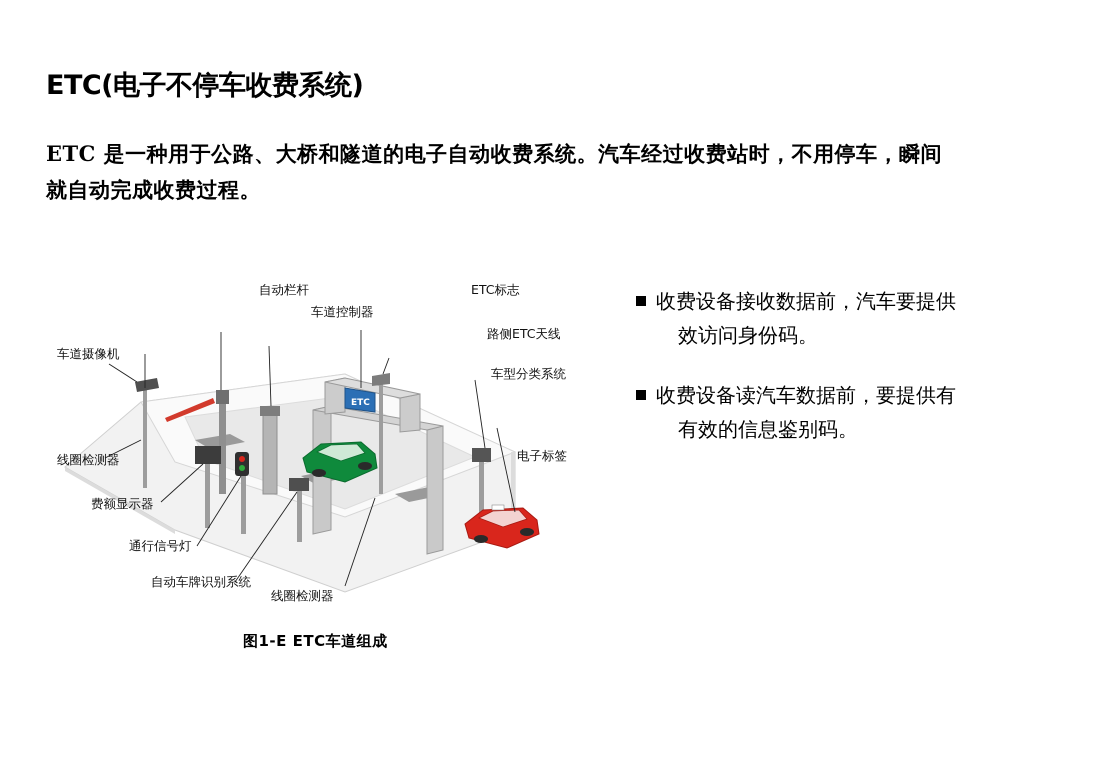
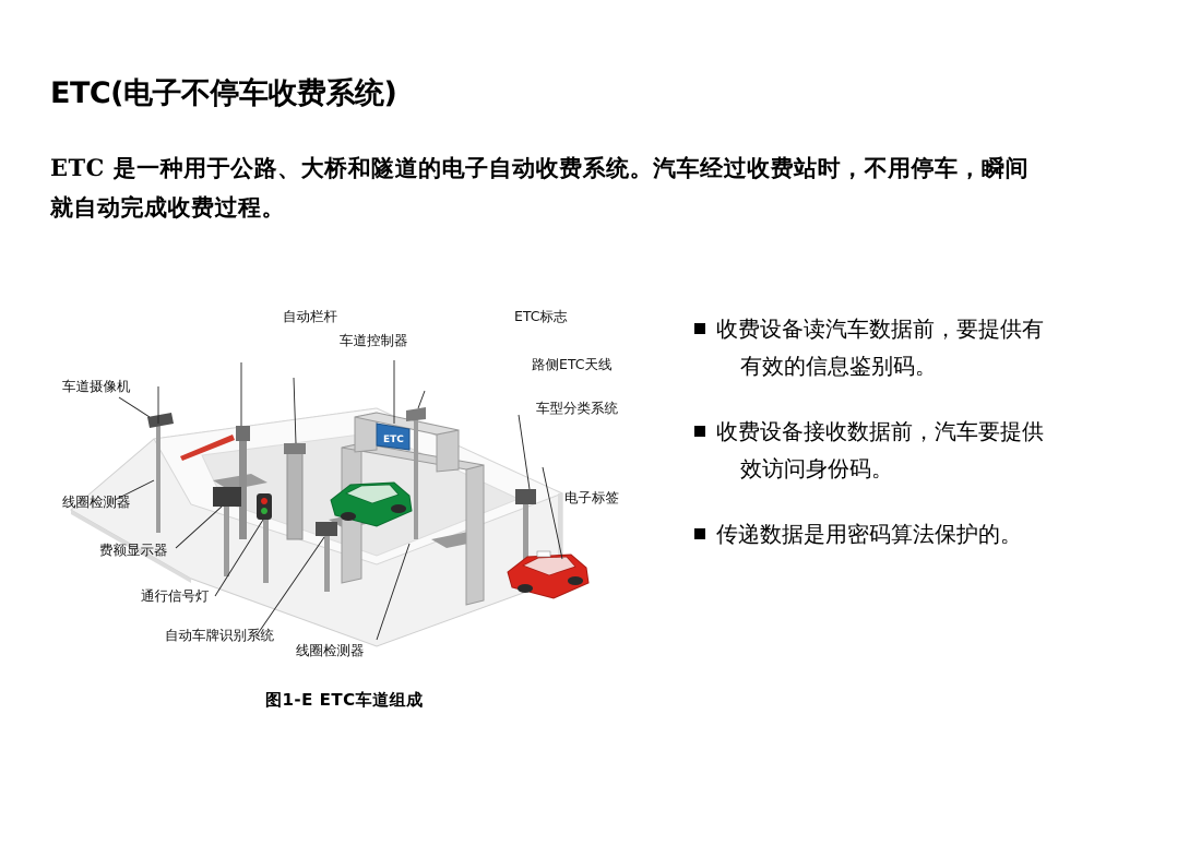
  ETC(电子不停车收费系统)
  ETC 是一种用于公路、大桥和隧道的电子自动收费系统。汽车经过收费站时，不用停车，瞬间
  就自动完成收费过程。
- 收费设备接收数据前，汽车要提供
+ 收费设备读汽车数据前，要提供有
- 效访问身份码。
+ 有效的信息鉴别码。
- 收费设备读汽车数据前，要提供有
+ 收费设备接收数据前，汽车要提供
- 有效的信息鉴别码。
+ 效访问身份码。
+ 传递数据是用密码算法保护的。
  ETC
  车道摄像机
  自动栏杆
  车道控制器
  ETC标志
  路侧ETC天线
  车型分类系统
  线圈检测器
  费额显示器
  通行信号灯
  自动车牌识别系统
  线圈检测器
  电子标签
  图1-E ETC车道组成
